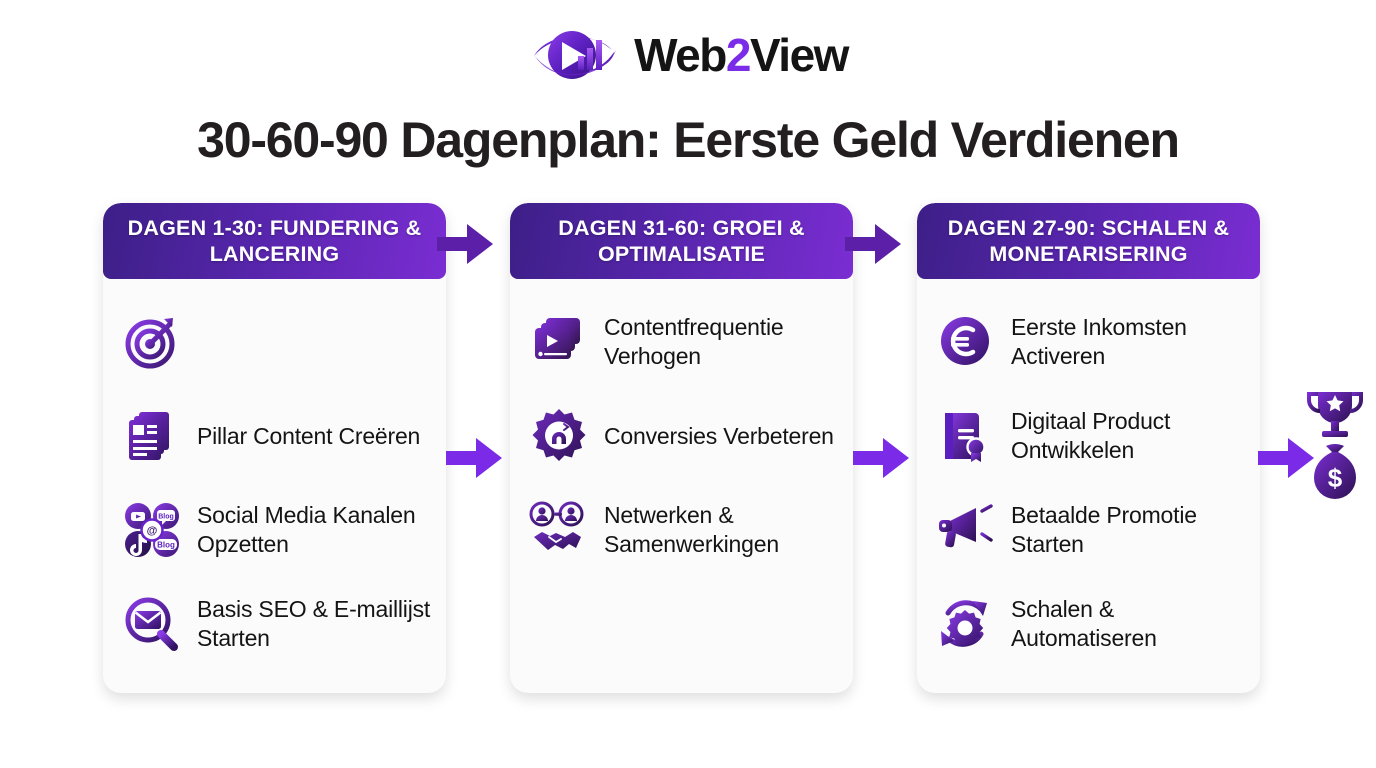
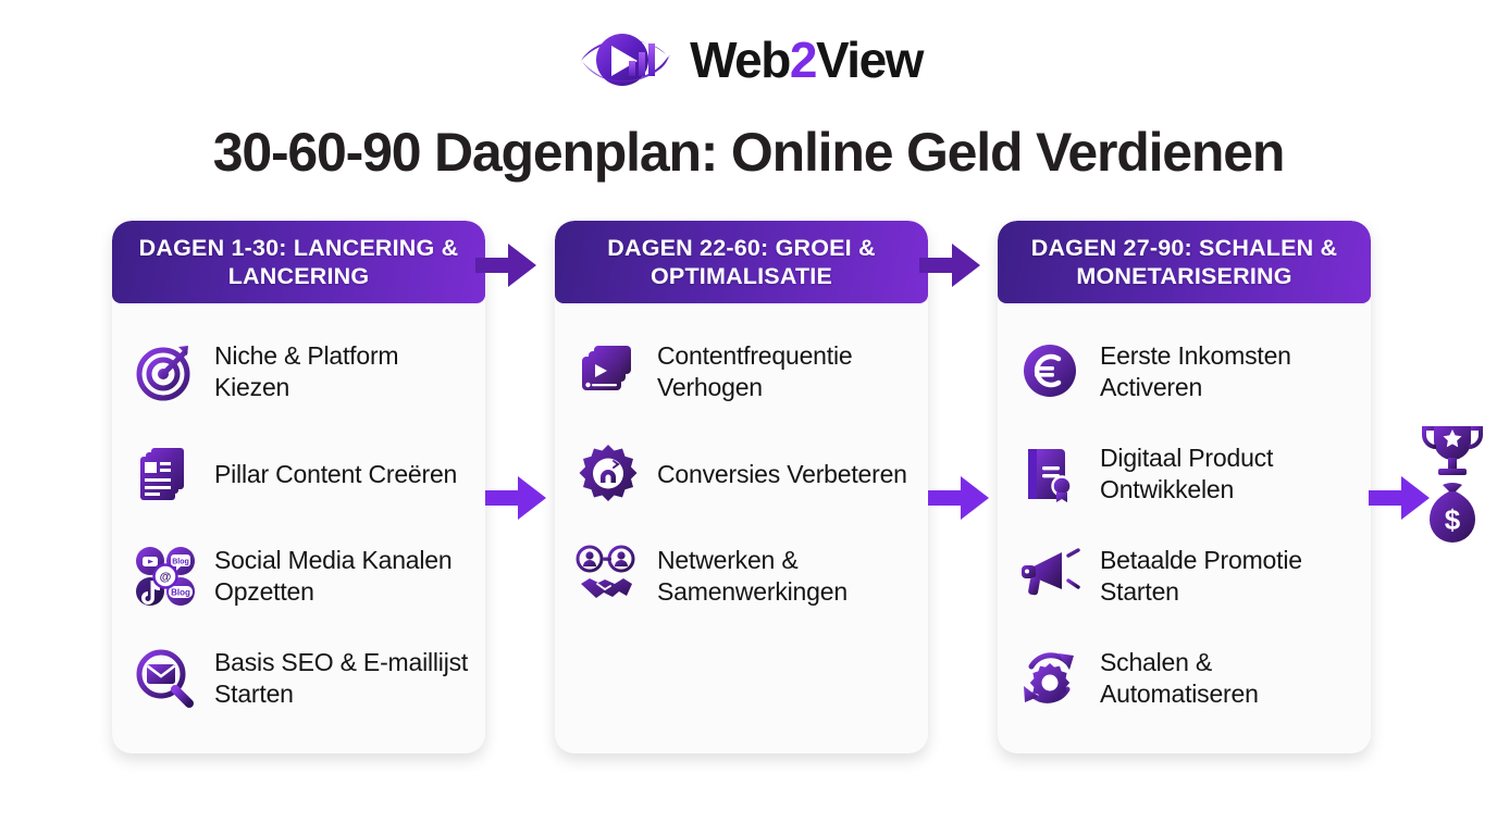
  Web2View
- 30-60-90 Dagenplan: Eerste Geld Verdienen
+ 30-60-90 Dagenplan: Online Geld Verdienen
- DAGEN 1-30: FUNDERING & LANCERING
+ DAGEN 1-30: LANCERING & LANCERING
+ Niche & Platform Kiezen
  Pillar Content Creëren
  Blog
  @
  Social Media Kanalen Opzetten
  Basis SEO & E-maillijst Starten
- DAGEN 31-60: GROEI & OPTIMALISATIE
+ DAGEN 22-60: GROEI & OPTIMALISATIE
  Contentfrequentie Verhogen
  Conversies Verbeteren
  Netwerken & Samenwerkingen
  DAGEN 27-90: SCHALEN & MONETARISERING
  Eerste Inkomsten Activeren
  Digitaal Product Ontwikkelen
  Betaalde Promotie Starten
  Schalen & Automatiseren
  $
